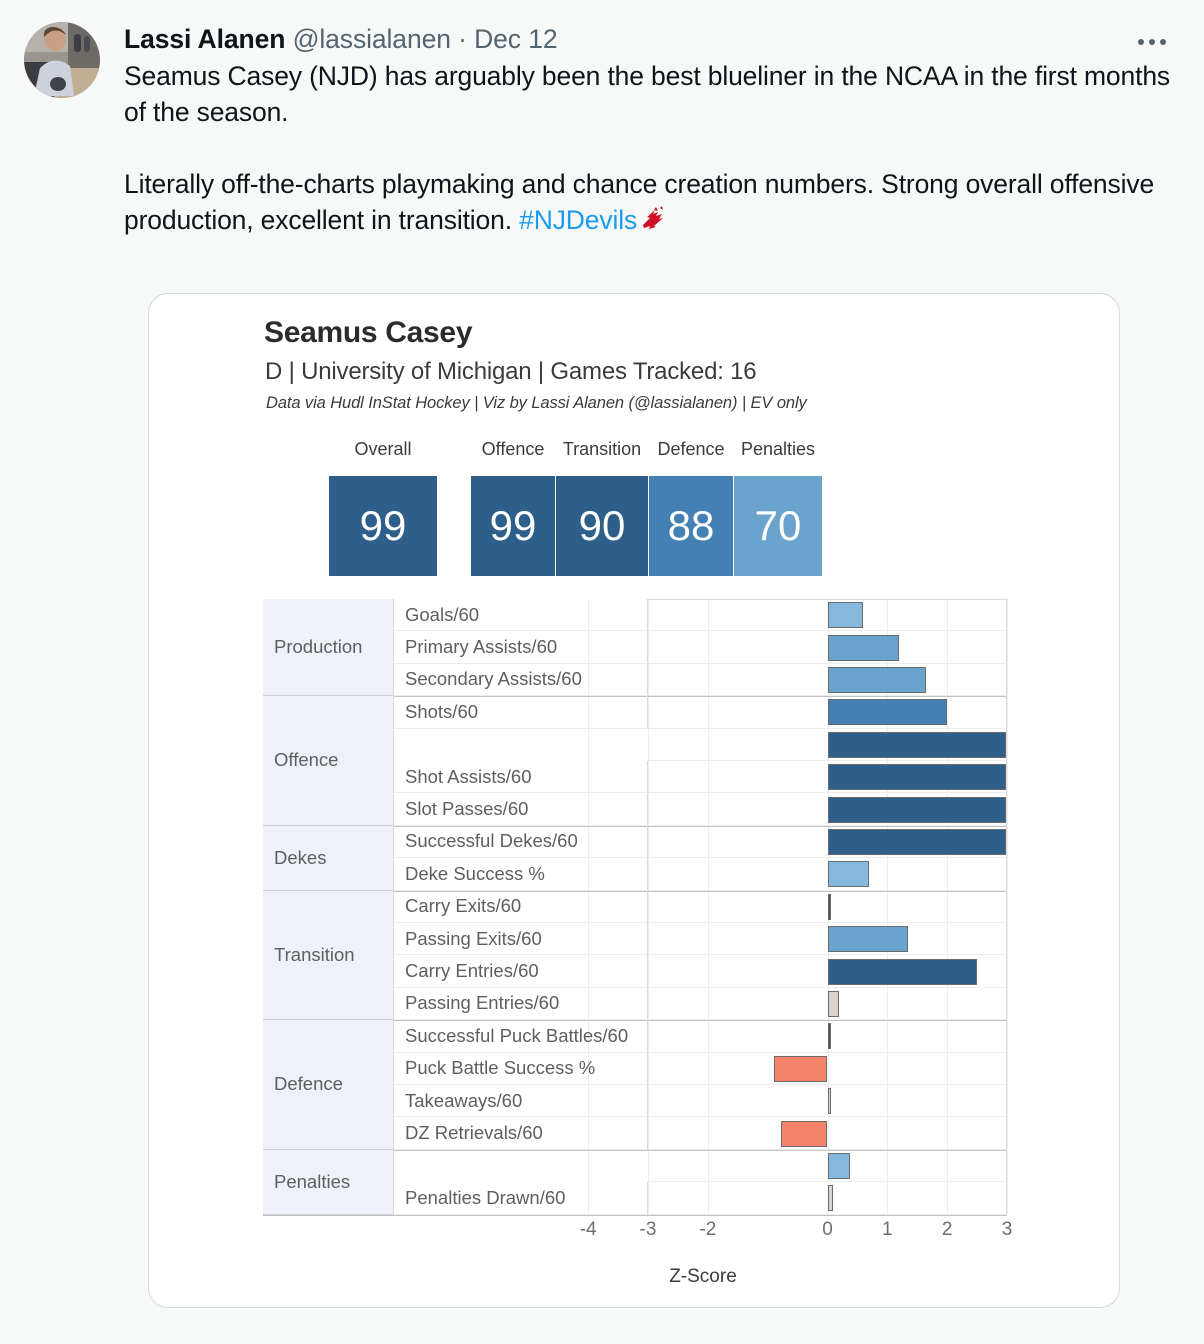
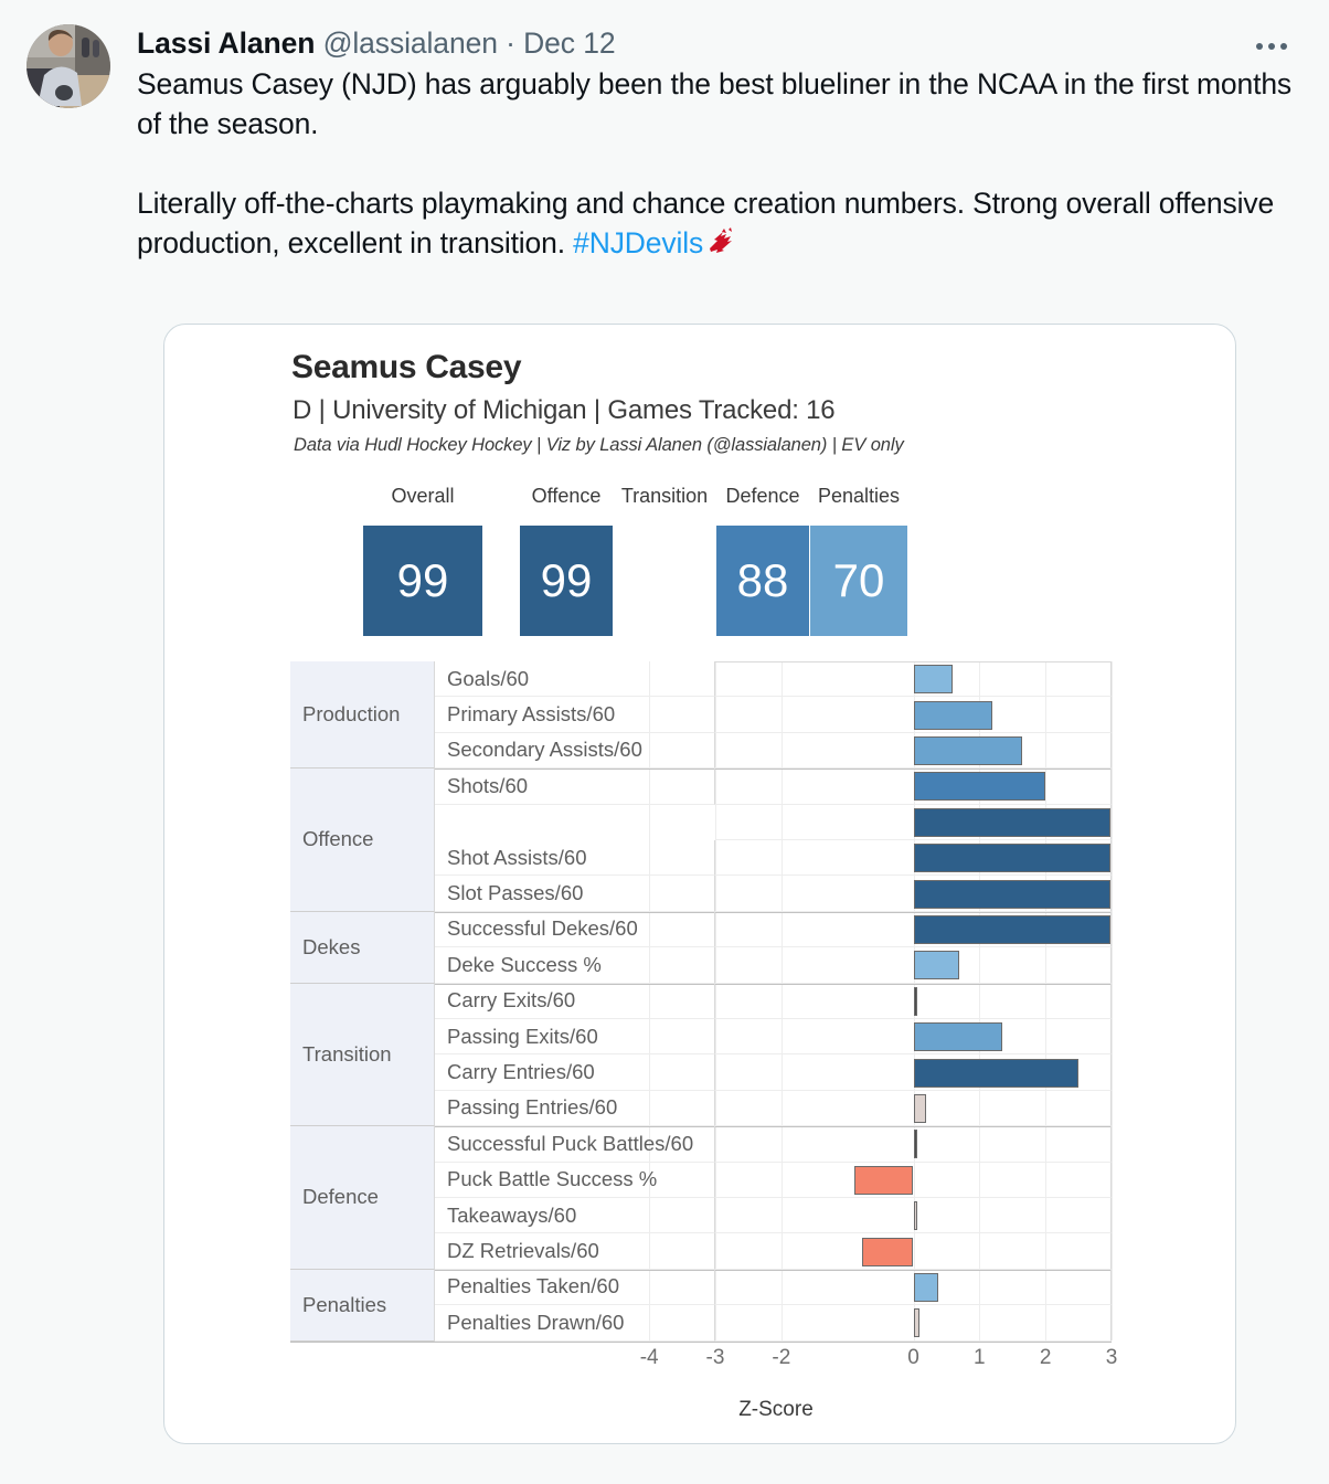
  Lassi Alanen @lassialanen · Dec 12
  Seamus Casey (NJD) has arguably been the best blueliner in the NCAA in the first months of the season. Literally off-the-charts playmaking and chance creation numbers. Strong overall offensive production, excellent in transition. #NJDevils
  Seamus Casey
  D | University of Michigan | Games Tracked: 16
- Data via Hudl InStat Hockey | Viz by Lassi Alanen (@lassialanen) | EV only
+ Data via Hudl Hockey Hockey | Viz by Lassi Alanen (@lassialanen) | EV only
  Overall
  Offence
  Transition
  Defence
  Penalties
  99
  99
- 90
  88
  70
  Production
  Goals/60
  Primary Assists/60
  Secondary Assists/60
  Offence
  Shots/60
  Shot Assists/60
  Slot Passes/60
  Dekes
  Successful Dekes/60
  Deke Success %
  Transition
  Carry Exits/60
  Passing Exits/60
  Carry Entries/60
  Passing Entries/60
  Defence
  Successful Puck Battles/60
  Puck Battle Success %
  Takeaways/60
  DZ Retrievals/60
  Penalties
+ Penalties Taken/60
  Penalties Drawn/60
  -3
  -2
  -4
  0
  1
  2
  3
  Z-Score
